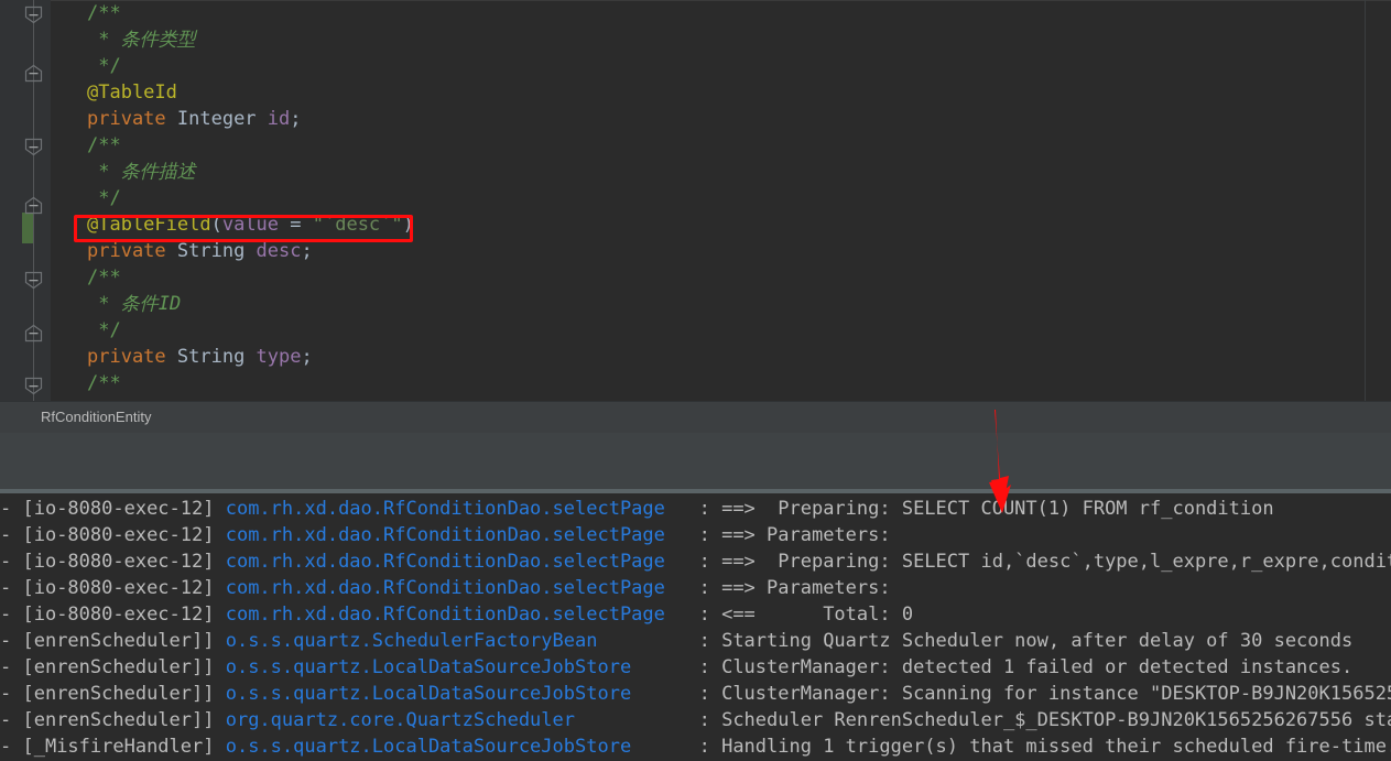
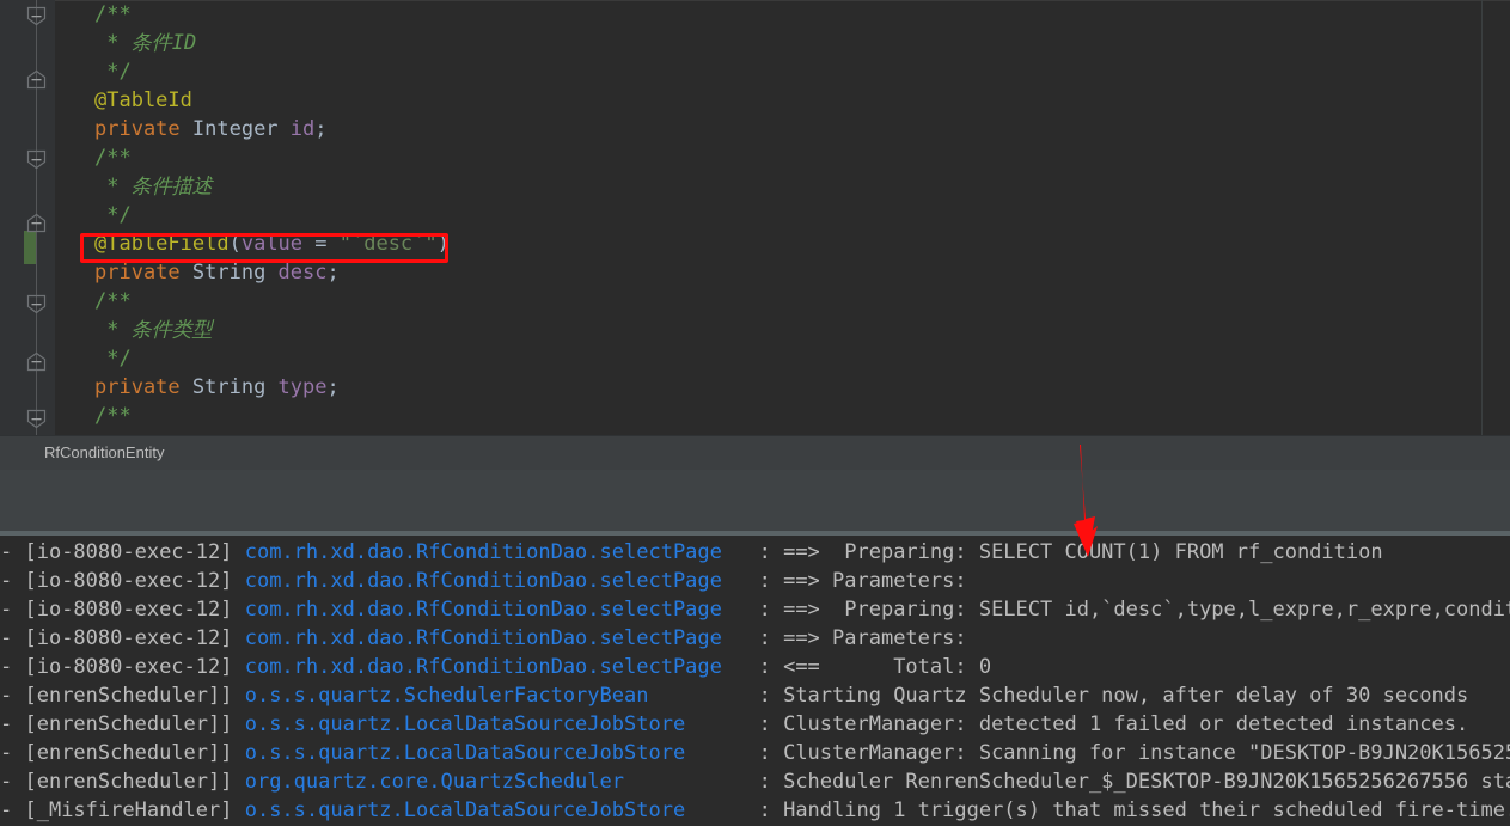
  /**
- * 条件类型
+ * 条件ID
  */
  @TableId
  private Integer id;
  /**
  * 条件描述
  */
  @TableField(value = "`desc`")
  private String desc;
  /**
- * 条件ID
+ * 条件类型
  */
  private String type;
  /**
  RfConditionEntity
  - [io-8080-exec-12] com.rh.xd.dao.RfConditionDao.selectPage : ==> Preparing: SELECT COUNT(1) FROM rf_condition
  - [io-8080-exec-12] com.rh.xd.dao.RfConditionDao.selectPage : ==> Parameters:
  - [io-8080-exec-12] com.rh.xd.dao.RfConditionDao.selectPage : ==> Preparing: SELECT id,`desc`,type,l_expre,r_expre,condi
  - [io-8080-exec-12] com.rh.xd.dao.RfConditionDao.selectPage : ==> Parameters:
  - [io-8080-exec-12] com.rh.xd.dao.RfConditionDao.selectPage : <== Total: 0
  - [enrenScheduler]] o.s.s.quartz.SchedulerFactoryBean : Starting Quartz Scheduler now, after delay of 30 seconds
  - [enrenScheduler]] o.s.s.quartz.LocalDataSourceJobStore : ClusterManager: detected 1 failed or detected instances.
  - [enrenScheduler]] o.s.s.quartz.LocalDataSourceJobStore : ClusterManager: Scanning for instance "DESKTOP-B9JN20K15652
  - [enrenScheduler]] org.quartz.core.QuartzScheduler : Scheduler RenrenScheduler_$_DESKTOP-B9JN20K1565256267556 st
  - [_MisfireHandler] o.s.s.quartz.LocalDataSourceJobStore : Handling 1 trigger(s) that missed their scheduled fire-time
